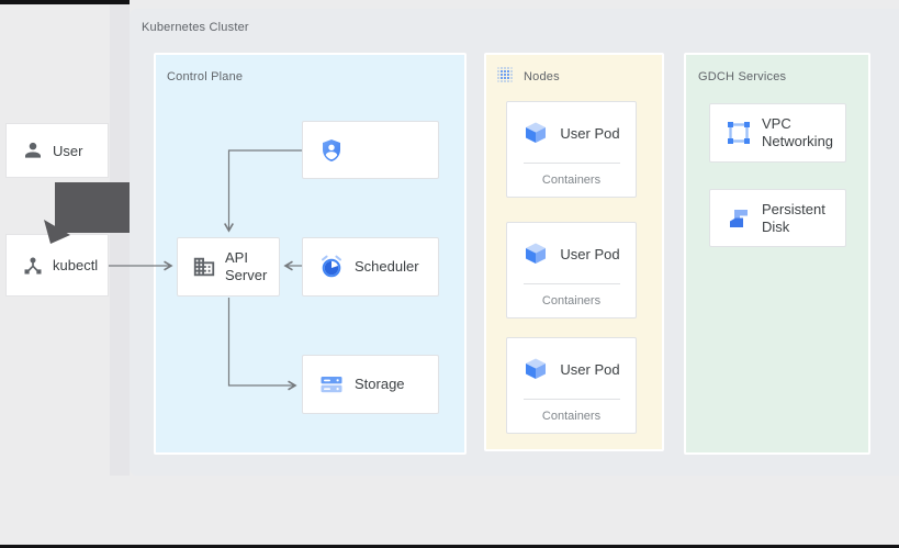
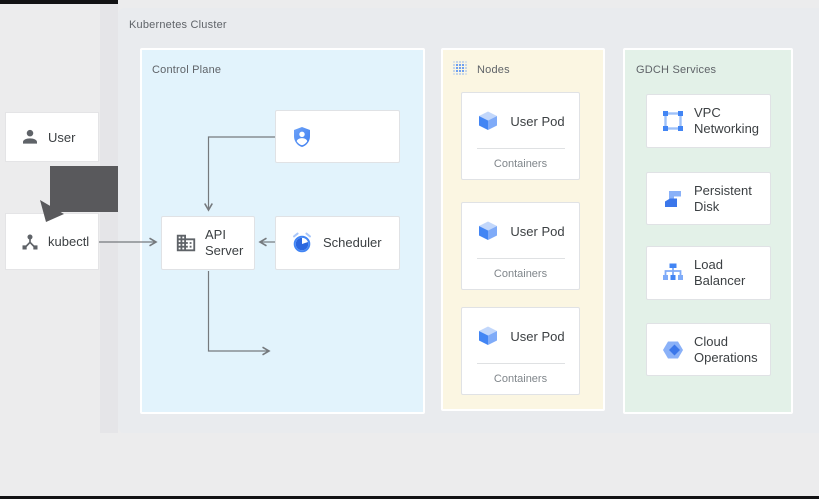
  Kubernetes Cluster
  Control Plane
  Nodes
  GDCH Services
  User
  kubectl
  API Server
  Scheduler
- Storage
  User Pod
  Containers
  User Pod
  Containers
  User Pod
  Containers
  VPC Networking
  Persistent Disk
+ Load Balancer
+ Cloud Operations
